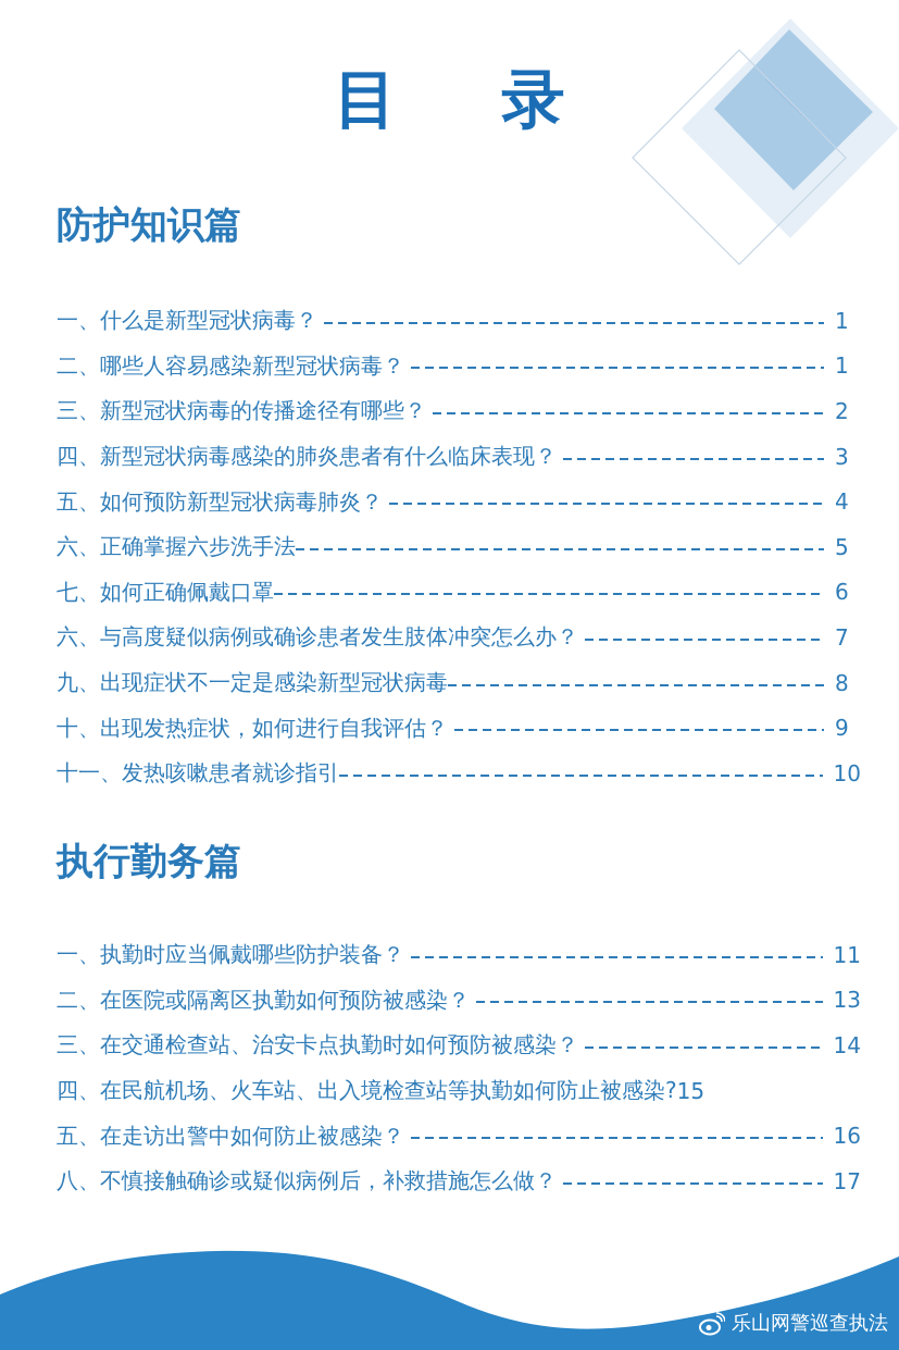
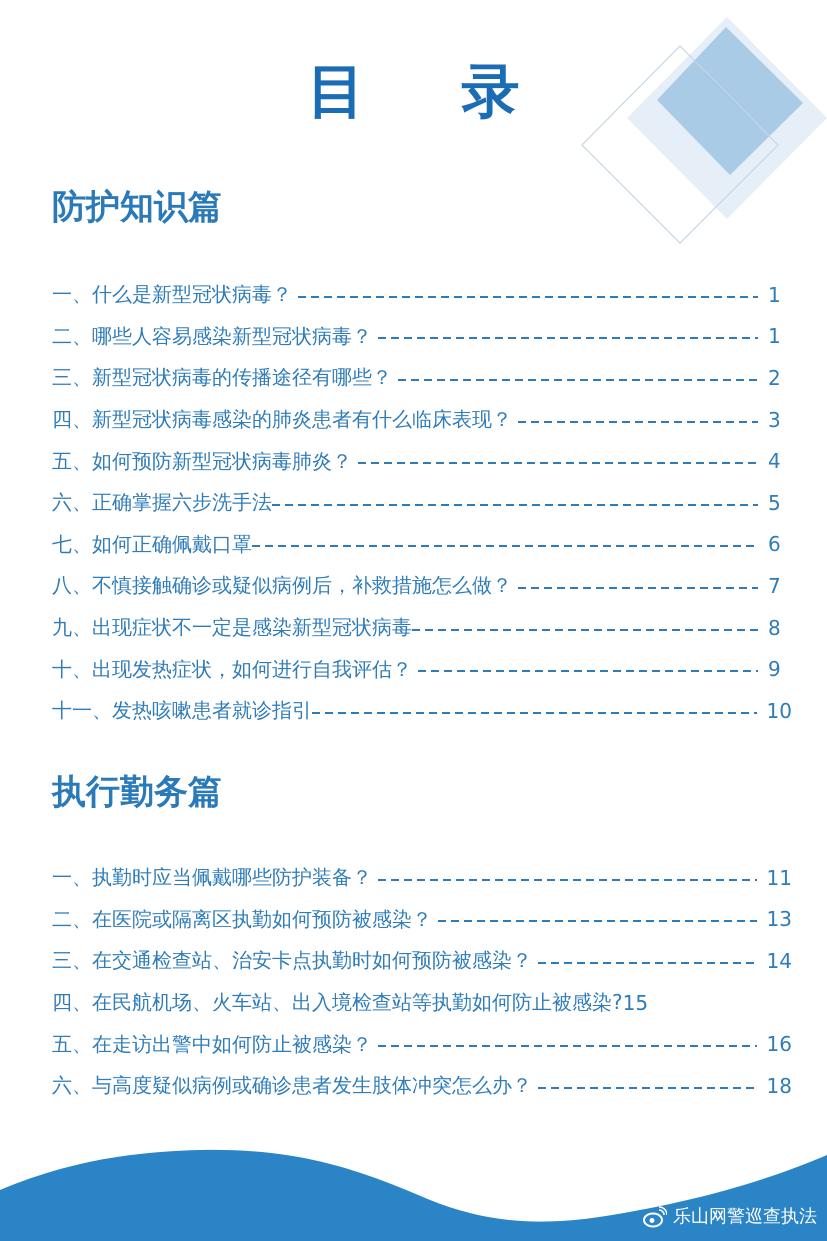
  目 录
  防护知识篇
  一、什么是新型冠状病毒？
  1
  二、哪些人容易感染新型冠状病毒？
  1
  三、新型冠状病毒的传播途径有哪些？
  2
  四、新型冠状病毒感染的肺炎患者有什么临床表现？
  3
  五、如何预防新型冠状病毒肺炎？
  4
  六、正确掌握六步洗手法
  5
  七、如何正确佩戴口罩
  6
- 六、与高度疑似病例或确诊患者发生肢体冲突怎么办？
+ 八、不慎接触确诊或疑似病例后，补救措施怎么做？
  7
  九、出现症状不一定是感染新型冠状病毒
  8
  十、出现发热症状，如何进行自我评估？
  9
  十一、发热咳嗽患者就诊指引
  10
  执行勤务篇
  一、执勤时应当佩戴哪些防护装备？
  11
  二、在医院或隔离区执勤如何预防被感染？
  13
  三、在交通检查站、治安卡点执勤时如何预防被感染？
  14
  四、在民航机场、火车站、出入境检查站等执勤如何防止被感染?
  15
  五、在走访出警中如何防止被感染？
  16
- 八、不慎接触确诊或疑似病例后，补救措施怎么做？
+ 六、与高度疑似病例或确诊患者发生肢体冲突怎么办？
- 17
+ 18
  乐山网警巡查执法
